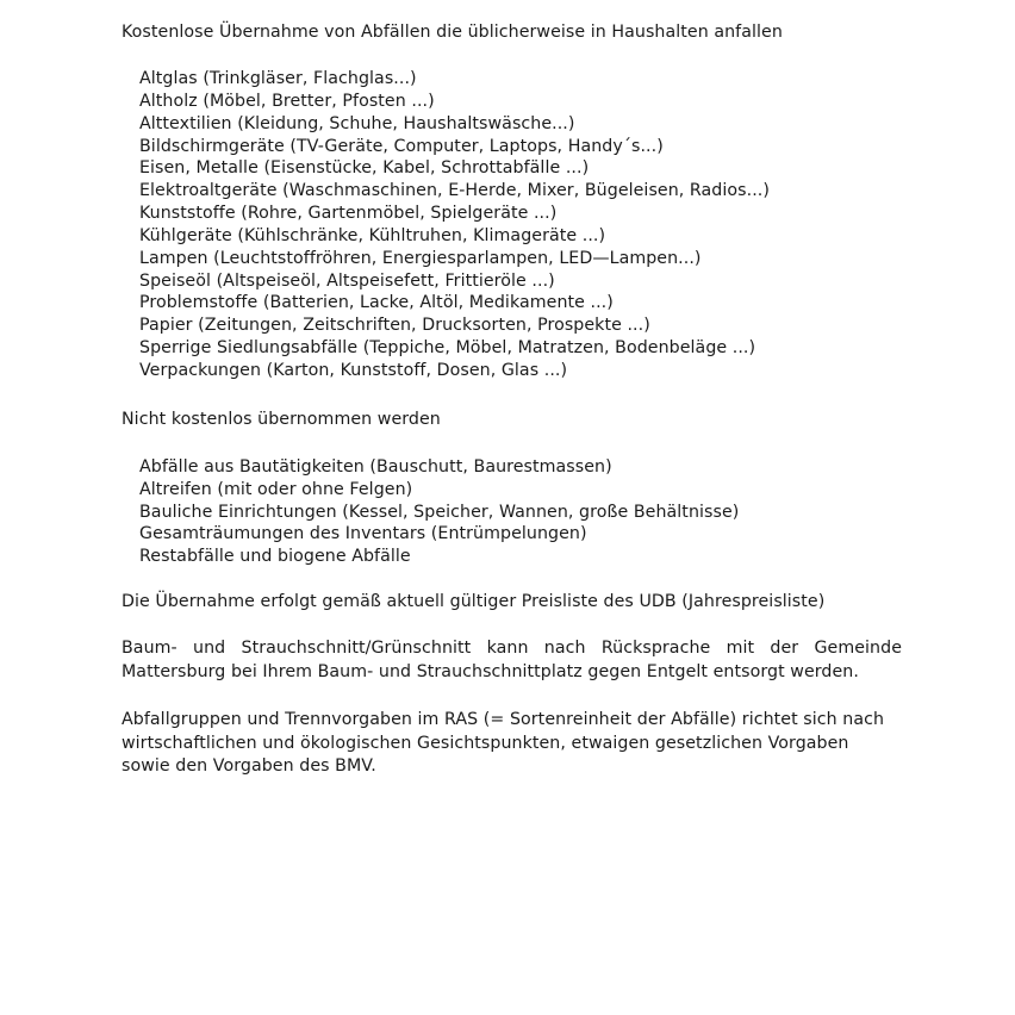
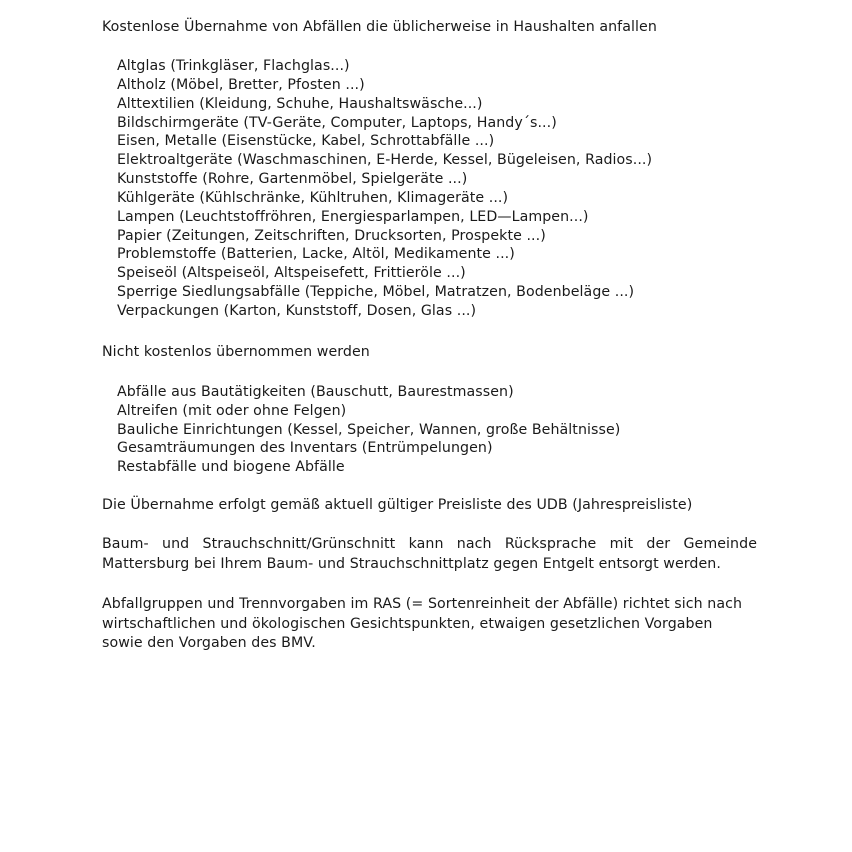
  Kostenlose Übernahme von Abfällen die üblicherweise in Haushalten anfallen
  Altglas (Trinkgläser, Flachglas...)
  Altholz (Möbel, Bretter, Pfosten ...)
  Alttextilien (Kleidung, Schuhe, Haushaltswäsche...)
  Bildschirmgeräte (TV-Geräte, Computer, Laptops, Handy´s...)
  Eisen, Metalle (Eisenstücke, Kabel, Schrottabfälle ...)
- Elektroaltgeräte (Waschmaschinen, E-Herde, Mixer, Bügeleisen, Radios...)
+ Elektroaltgeräte (Waschmaschinen, E-Herde, Kessel, Bügeleisen, Radios...)
  Kunststoffe (Rohre, Gartenmöbel, Spielgeräte ...)
  Kühlgeräte (Kühlschränke, Kühltruhen, Klimageräte ...)
  Lampen (Leuchtstoffröhren, Energiesparlampen, LED—Lampen...)
- Speiseöl (Altspeiseöl, Altspeisefett, Frittieröle ...)
+ Papier (Zeitungen, Zeitschriften, Drucksorten, Prospekte ...)
  Problemstoffe (Batterien, Lacke, Altöl, Medikamente ...)
- Papier (Zeitungen, Zeitschriften, Drucksorten, Prospekte ...)
+ Speiseöl (Altspeiseöl, Altspeisefett, Frittieröle ...)
  Sperrige Siedlungsabfälle (Teppiche, Möbel, Matratzen, Bodenbeläge ...)
  Verpackungen (Karton, Kunststoff, Dosen, Glas ...)
  Nicht kostenlos übernommen werden
  Abfälle aus Bautätigkeiten (Bauschutt, Baurestmassen)
  Altreifen (mit oder ohne Felgen)
  Bauliche Einrichtungen (Kessel, Speicher, Wannen, große Behältnisse)
  Gesamträumungen des Inventars (Entrümpelungen)
  Restabfälle und biogene Abfälle
  Die Übernahme erfolgt gemäß aktuell gültiger Preisliste des UDB (Jahrespreisliste)
  Baum- und Strauchschnitt/Grünschnitt kann nach Rücksprache mit der Gemeinde Mattersburg bei Ihrem Baum- und Strauchschnittplatz gegen Entgelt entsorgt werden.
  Abfallgruppen und Trennvorgaben im RAS (= Sortenreinheit der Abfälle) richtet sich nach wirtschaftlichen und ökologischen Gesichtspunkten, etwaigen gesetzlichen Vorgaben sowie den Vorgaben des BMV.
